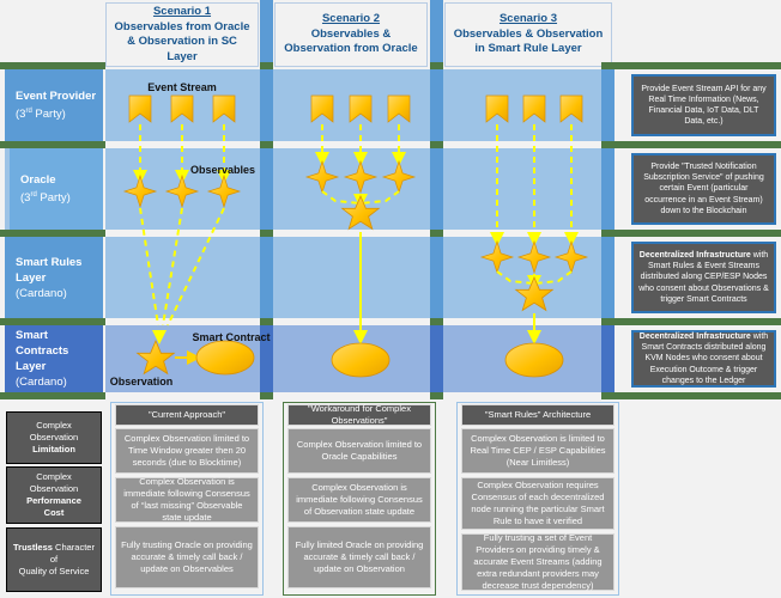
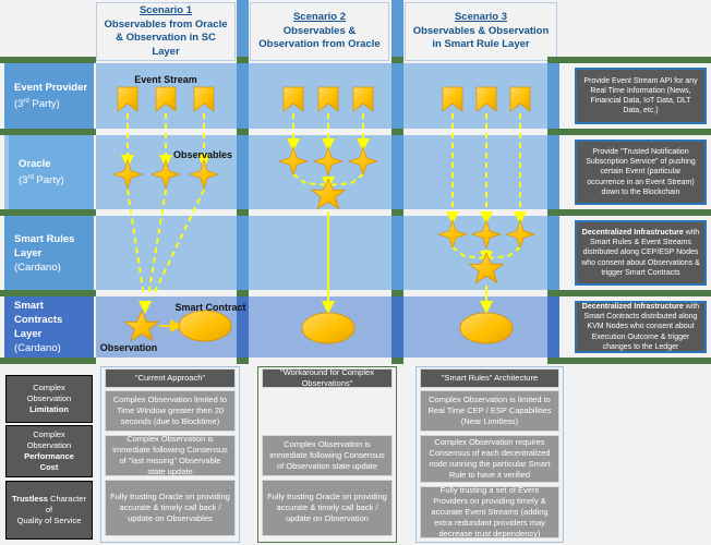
  Scenario 1
  Observables from Oracle & Observation in SC Layer
  Scenario 2
  Observables & Observation from Oracle
  Scenario 3
  Observables & Observation in Smart Rule Layer
  Event Provider
  (3 Party)
  Oracle
  (3 Party)
  Smart Rules
  Layer
  (Cardano)
  Smart Contracts
  Layer
  (Cardano)
  Event Stream
  Observables
  Observation
  Smart Contract
  Complex
  Observation
  Limitation
  Complex
  Observation
  Performance
  Cost
  Trustless Character
  of
  Quality of Service
  "Current Approach"
  "Workaround for Complex Observations"
  "Smart Rules" Architecture
  Complex Observation limited to Time Window greater then 20 seconds (due to Blocktime)
- Complex Observation limited to Oracle Capabilities
  Complex Observation is limited to Real Time CEP / ESP Capabilities (Near Limitless)
  Complex Observation is immediate following Consensus of “last missing” Observable state update
  Complex Observation is immediate following Consensus of Observation state update
  Complex Observation requires Consensus of each decentralized node running the particular Smart Rule to have it verified
  Fully trusting Oracle on providing accurate & timely call back / update on Observables
- Fully limited Oracle on providing accurate & timely call back / update on Observation
+ Fully trusting Oracle on providing accurate & timely call back / update on Observation
  Fully trusting a set of Event Providers on providing timely & accurate Event Streams (adding extra redundant providers may decrease trust dependency)
